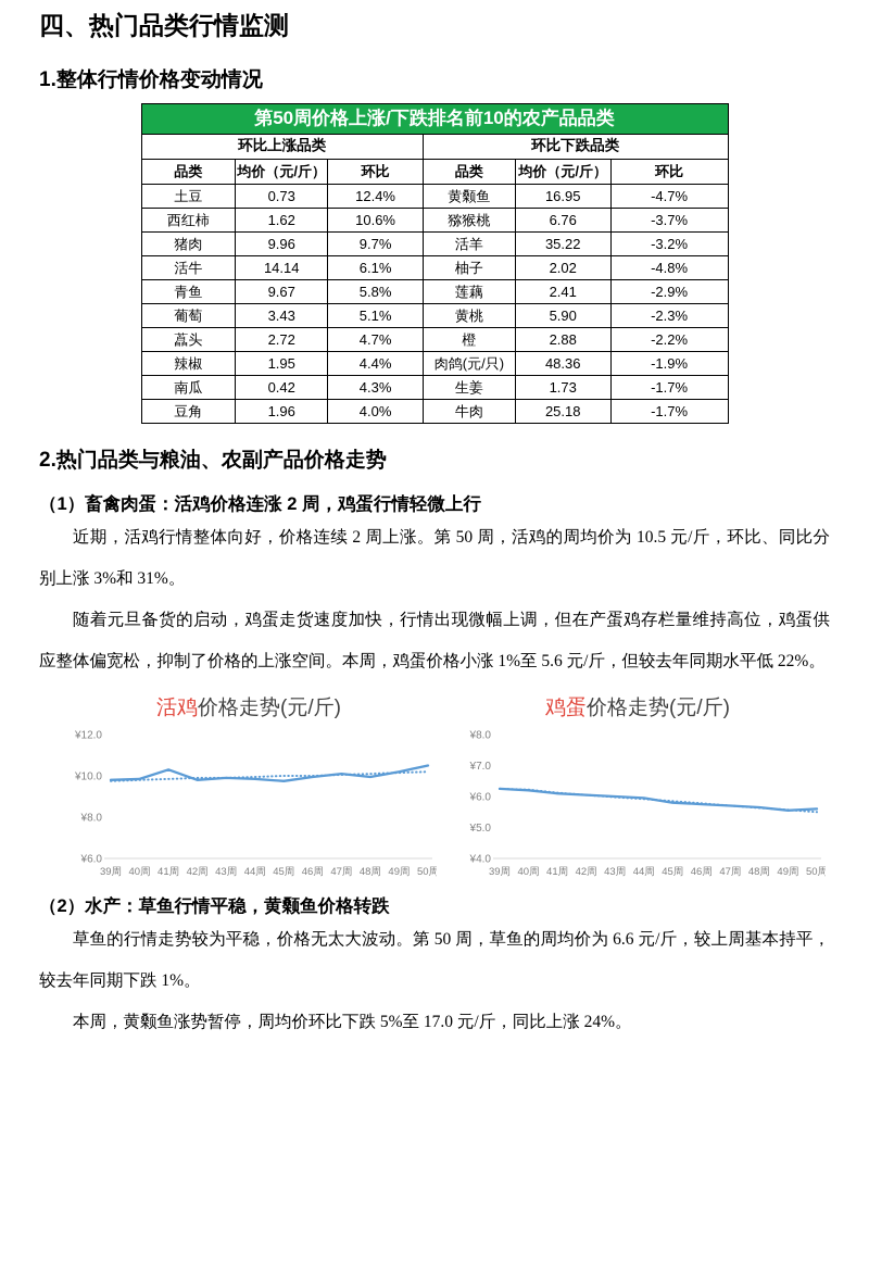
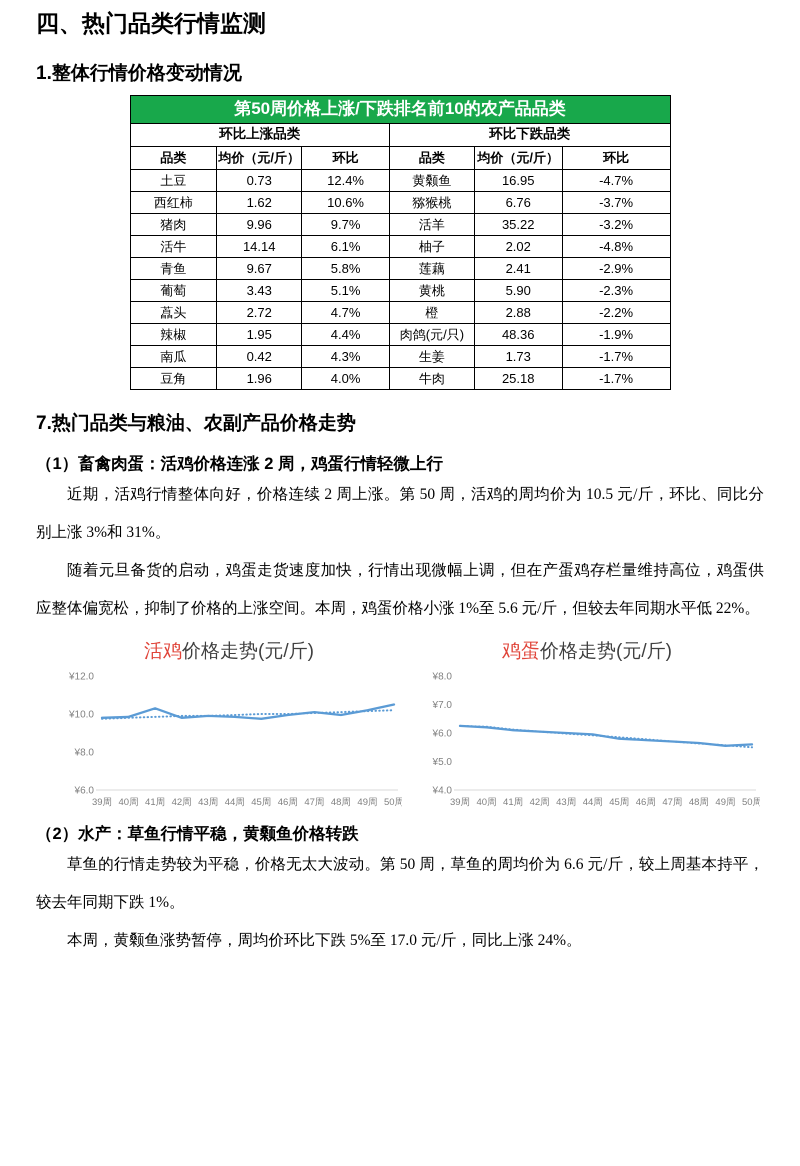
  四、热门品类行情监测
  1.整体行情价格变动情况
  第50周价格上涨/下跌排名前10的农产品品类
  环比上涨品类	环比下跌品类
  品类	均价（元/斤）	环比	品类	均价（元/斤）	环比
  土豆	0.73	12.4%	黄颡鱼	16.95	-4.7%
  西红柿	1.62	10.6%	猕猴桃	6.76	-3.7%
  猪肉	9.96	9.7%	活羊	35.22	-3.2%
  活牛	14.14	6.1%	柚子	2.02	-4.8%
  青鱼	9.67	5.8%	莲藕	2.41	-2.9%
  葡萄	3.43	5.1%	黄桃	5.90	-2.3%
  藠头	2.72	4.7%	橙	2.88	-2.2%
  辣椒	1.95	4.4%	肉鸽(元/只)	48.36	-1.9%
  南瓜	0.42	4.3%	生姜	1.73	-1.7%
  豆角	1.96	4.0%	牛肉	25.18	-1.7%
- 2.热门品类与粮油、农副产品价格走势
+ 7.热门品类与粮油、农副产品价格走势
  （1）畜禽肉蛋：活鸡价格连涨 2 周，鸡蛋行情轻微上行
  近期，活鸡行情整体向好，价格连续 2 周上涨。第 50 周，活鸡的周均价为 10.5 元/斤，环比、同比分别上涨 3%和 31%。
  随着元旦备货的启动，鸡蛋走货速度加快，行情出现微幅上调，但在产蛋鸡存栏量维持高位，鸡蛋供应整体偏宽松，抑制了价格的上涨空间。本周，鸡蛋价格小涨 1%至 5.6 元/斤，但较去年同期水平低 22%。
  活鸡价格走势(元/斤)
  ¥12.0
  ¥10.0
  ¥8.0
  ¥6.0
  39周
  40周
  41周
  42周
  43周
  44周
  45周
  46周
  47周
  48周
  49周
  50周
  鸡蛋价格走势(元/斤)
  ¥8.0
  ¥7.0
  ¥6.0
  ¥5.0
  ¥4.0
  39周
  40周
  41周
  42周
  43周
  44周
  45周
  46周
  47周
  48周
  49周
  50周
  （2）水产：草鱼行情平稳，黄颡鱼价格转跌
  草鱼的行情走势较为平稳，价格无太大波动。第 50 周，草鱼的周均价为 6.6 元/斤，较上周基本持平，较去年同期下跌 1%。
  本周，黄颡鱼涨势暂停，周均价环比下跌 5%至 17.0 元/斤，同比上涨 24%。
